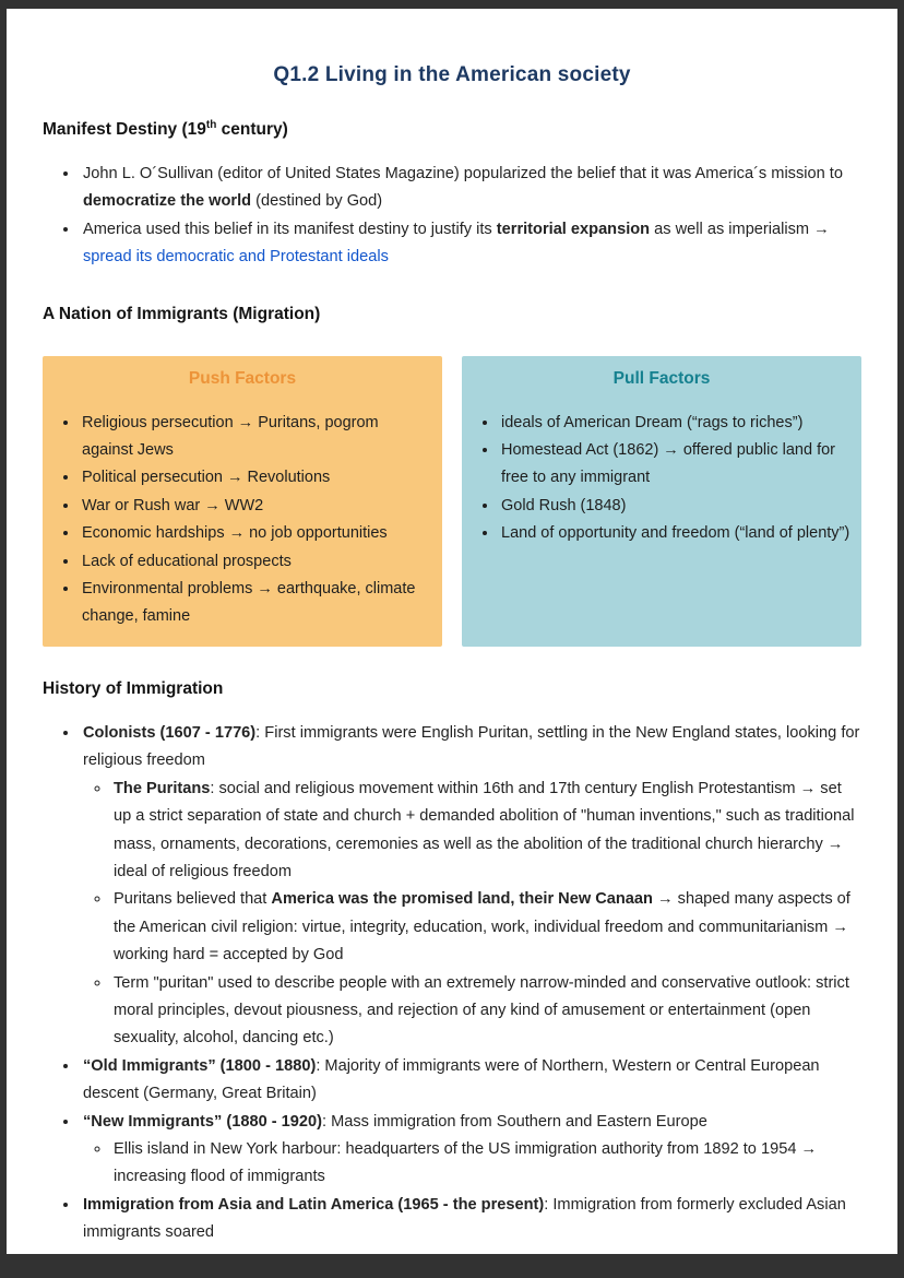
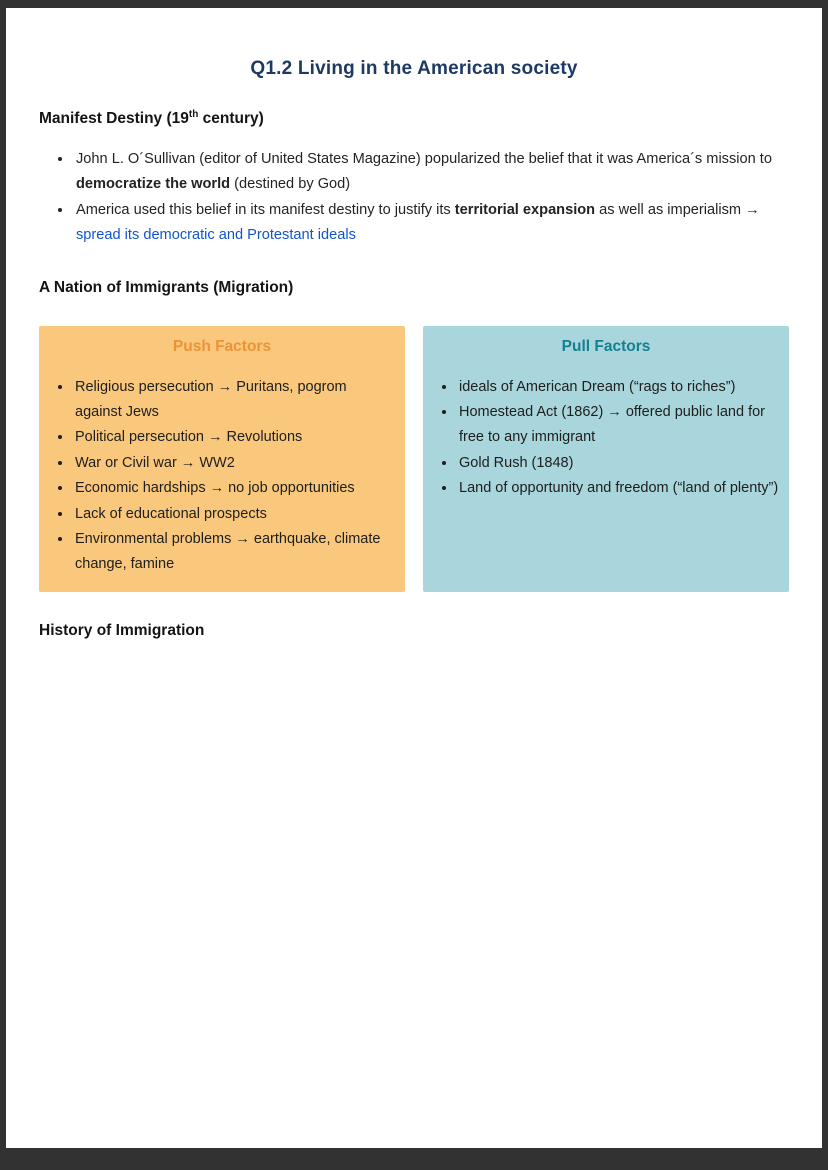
  Q1.2 Living in the American society
  Manifest Destiny (19th century)
  John L. O´Sullivan (editor of United States Magazine) popularized the belief that it was America´s mission to democratize the world (destined by God)
  America used this belief in its manifest destiny to justify its territorial expansion as well as imperialism → spread its democratic and Protestant ideals
  A Nation of Immigrants (Migration)
  Push Factors
  Religious persecution → Puritans, pogrom against Jews
  Political persecution → Revolutions
- War or Rush war → WW2
+ War or Civil war → WW2
  Economic hardships → no job opportunities
  Lack of educational prospects
  Environmental problems → earthquake, climate change, famine
  Pull Factors
  ideals of American Dream (“rags to riches”)
  Homestead Act (1862) → offered public land for free to any immigrant
  Gold Rush (1848)
  Land of opportunity and freedom (“land of plenty”)
  History of Immigration
- Colonists (1607 - 1776): First immigrants were English Puritan, settling in the New England states, looking for religious freedom
- The Puritans: social and religious movement within 16th and 17th century English Protestantism → set up a strict separation of state and church + demanded abolition of "human inventions," such as traditional mass, ornaments, decorations, ceremonies as well as the abolition of the traditional church hierarchy → ideal of religious freedom
- Puritans believed that America was the promised land, their New Canaan → shaped many aspects of the American civil religion: virtue, integrity, education, work, individual freedom and communitarianism → working hard = accepted by God
- Term "puritan" used to describe people with an extremely narrow-minded and conservative outlook: strict moral principles, devout piousness, and rejection of any kind of amusement or entertainment (open sexuality, alcohol, dancing etc.)
- “Old Immigrants” (1800 - 1880): Majority of immigrants were of Northern, Western or Central European descent (Germany, Great Britain)
- “New Immigrants” (1880 - 1920): Mass immigration from Southern and Eastern Europe
- Ellis island in New York harbour: headquarters of the US immigration authority from 1892 to 1954 → increasing flood of immigrants
- Immigration from Asia and Latin America (1965 - the present): Immigration from formerly excluded Asian immigrants soared
